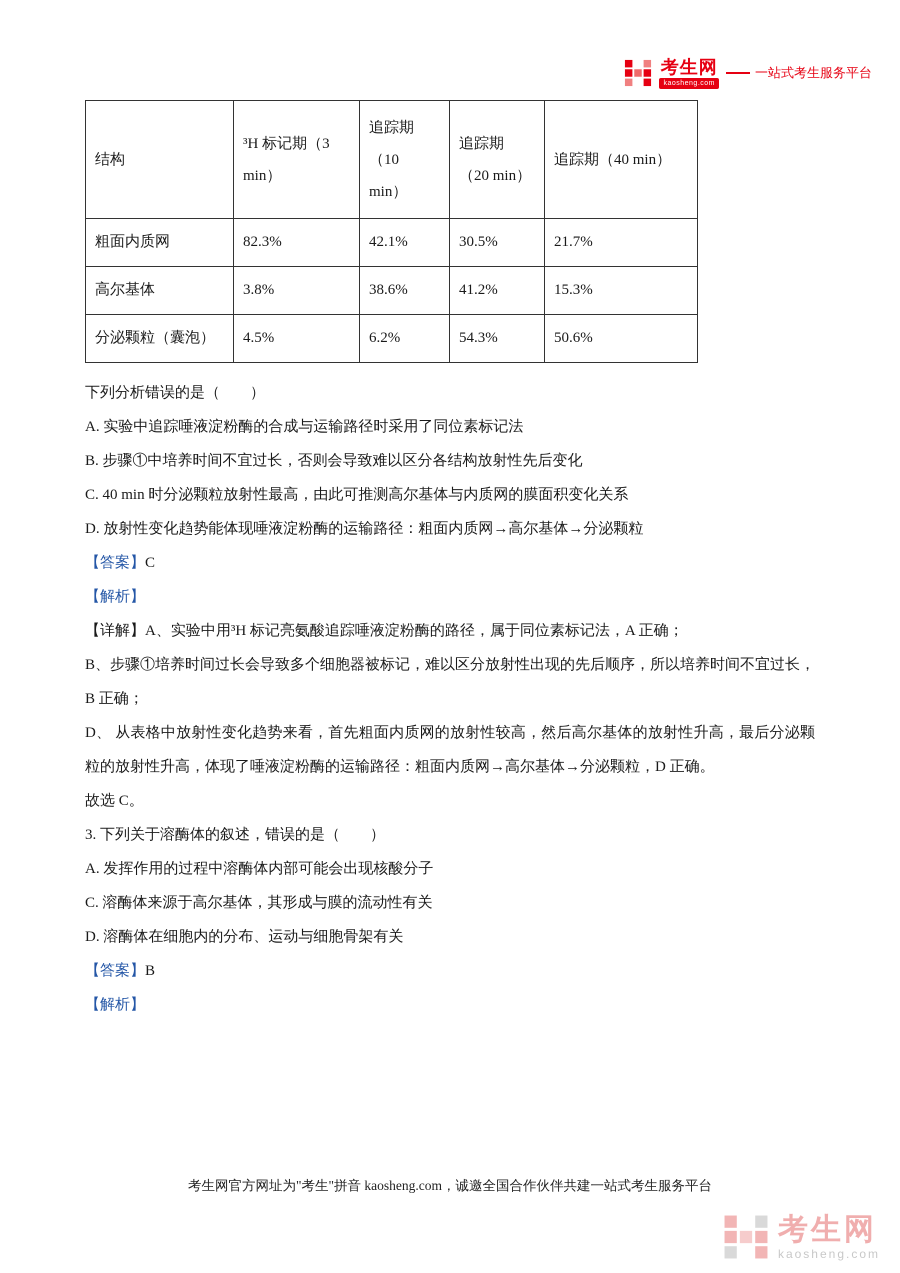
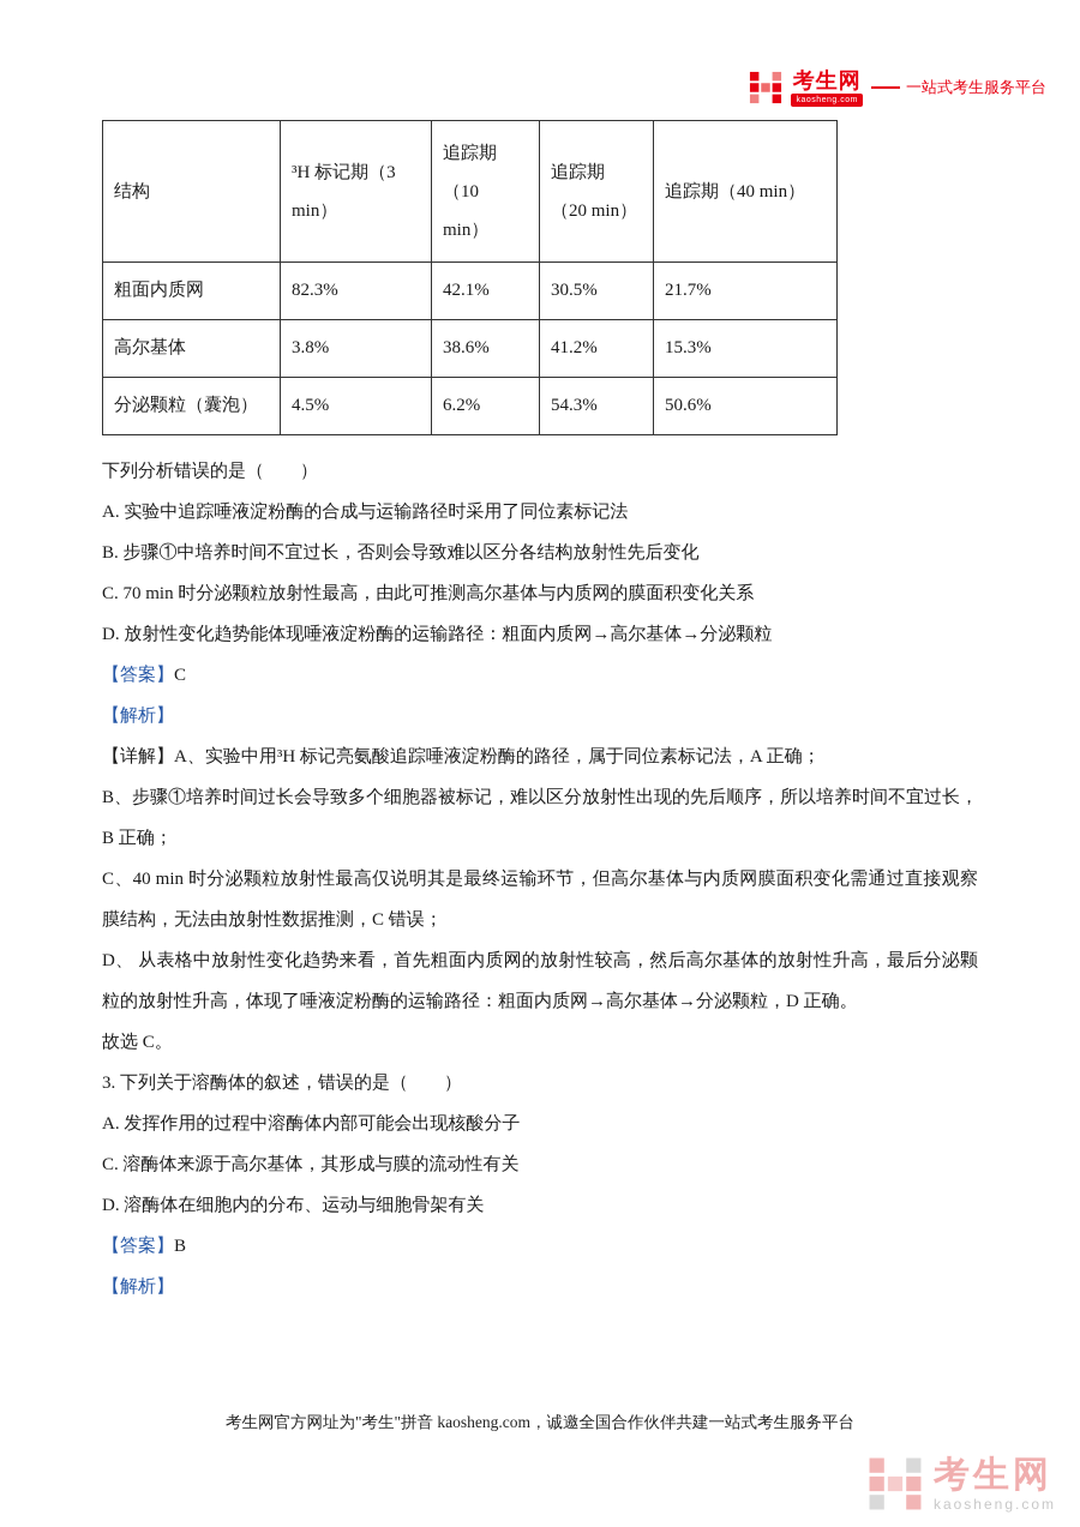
  考生网
  一站式考生服务平台
  结构	³H 标记期（3 min）	追踪期 （10 min）	追踪期 （20 min）	追踪期（40 min）
  粗面内质网	82.3%	42.1%	30.5%	21.7%
  高尔基体	3.8%	38.6%	41.2%	15.3%
  分泌颗粒（囊泡）	4.5%	6.2%	54.3%	50.6%
  下列分析错误的是（ ）
  A. 实验中追踪唾液淀粉酶的合成与运输路径时采用了同位素标记法
  B. 步骤①中培养时间不宜过长，否则会导致难以区分各结构放射性先后变化
- C. 40 min 时分泌颗粒放射性最高，由此可推测高尔基体与内质网的膜面积变化关系
+ C. 70 min 时分泌颗粒放射性最高，由此可推测高尔基体与内质网的膜面积变化关系
  D. 放射性变化趋势能体现唾液淀粉酶的运输路径：粗面内质网→高尔基体→分泌颗粒
  【答案】C
  【解析】
  【详解】A、实验中用³H 标记亮氨酸追踪唾液淀粉酶的路径，属于同位素标记法，A 正确；
  B、步骤①培养时间过长会导致多个细胞器被标记，难以区分放射性出现的先后顺序，所以培养时间不宜过长，B 正确；
+ C、40 min 时分泌颗粒放射性最高仅说明其是最终运输环节，但高尔基体与内质网膜面积变化需通过直接观察膜结构，无法由放射性数据推测，C 错误；
  D、 从表格中放射性变化趋势来看，首先粗面内质网的放射性较高，然后高尔基体的放射性升高，最后分泌颗粒的放射性升高，体现了唾液淀粉酶的运输路径：粗面内质网→高尔基体→分泌颗粒，D 正确。
  故选 C。
  3. 下列关于溶酶体的叙述，错误的是（ ）
  A. 发挥作用的过程中溶酶体内部可能会出现核酸分子
  C. 溶酶体来源于高尔基体，其形成与膜的流动性有关
  D. 溶酶体在细胞内的分布、运动与细胞骨架有关
  【答案】B
  【解析】
  考生网官方网址为"考生"拼音 kaosheng.com，诚邀全国合作伙伴共建一站式考生服务平台
  考生网
  kaosheng.com
